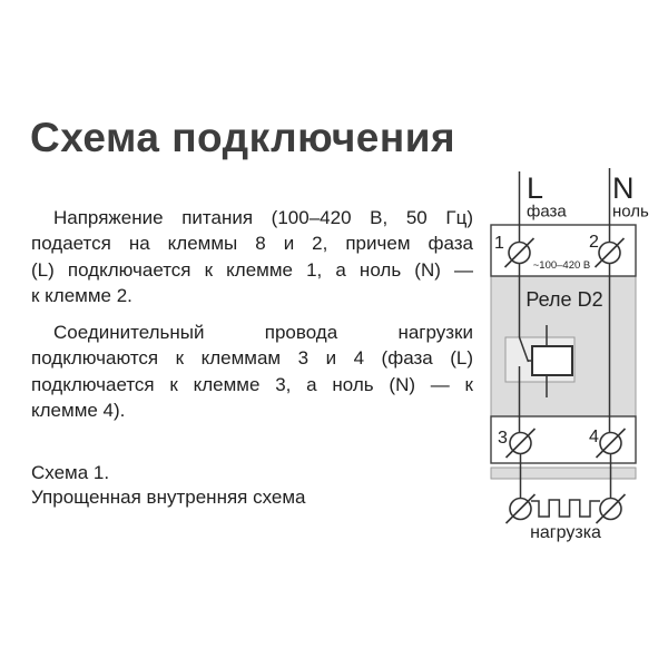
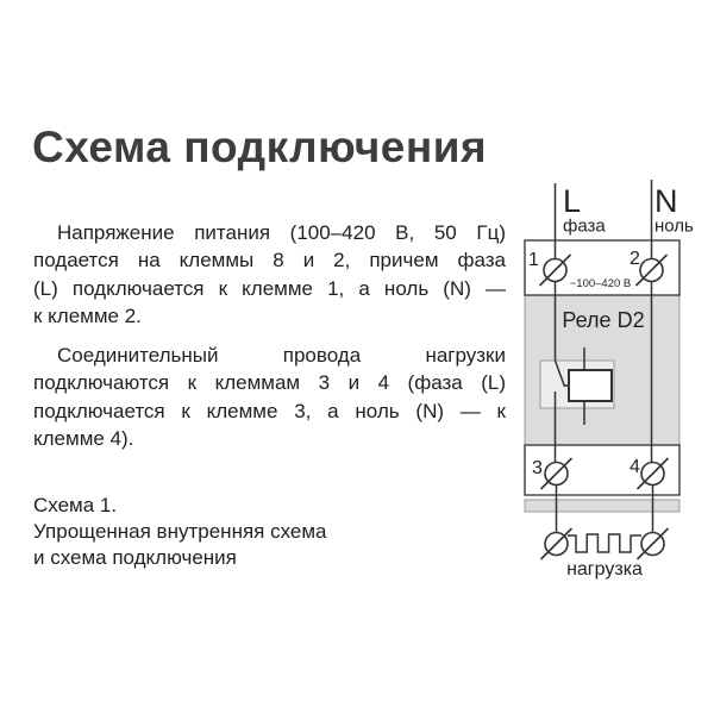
  Схема подключения
  Напряжение питания (100–420 В, 50 Гц)
  подается на клеммы 8 и 2, причем фаза
  (L) подключается к клемме 1, а ноль (N) —
  к клемме 2.
  Соединительный провода нагрузки
  подключаются к клеммам 3 и 4 (фаза (L)
  подключается к клемме 3, а ноль (N) — к
  клемме 4).
  Схема 1.
  Упрощенная внутренняя схема
+ и схема подключения
  L
  фаза
  N
  ноль
  1
  2
  ~100–420 В
  Реле D2
  3
  4
  нагрузка
